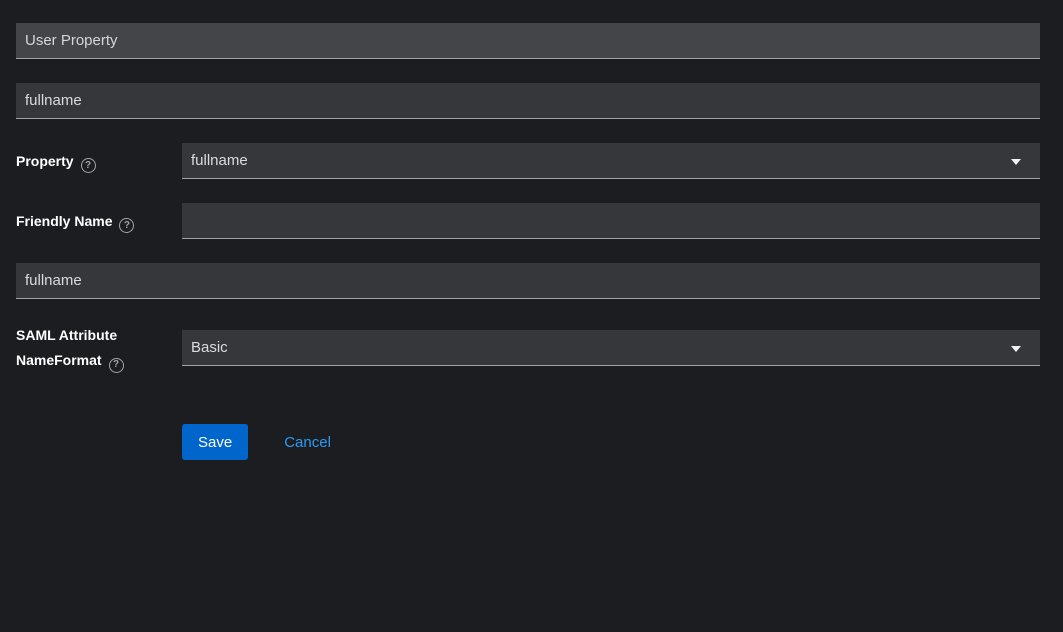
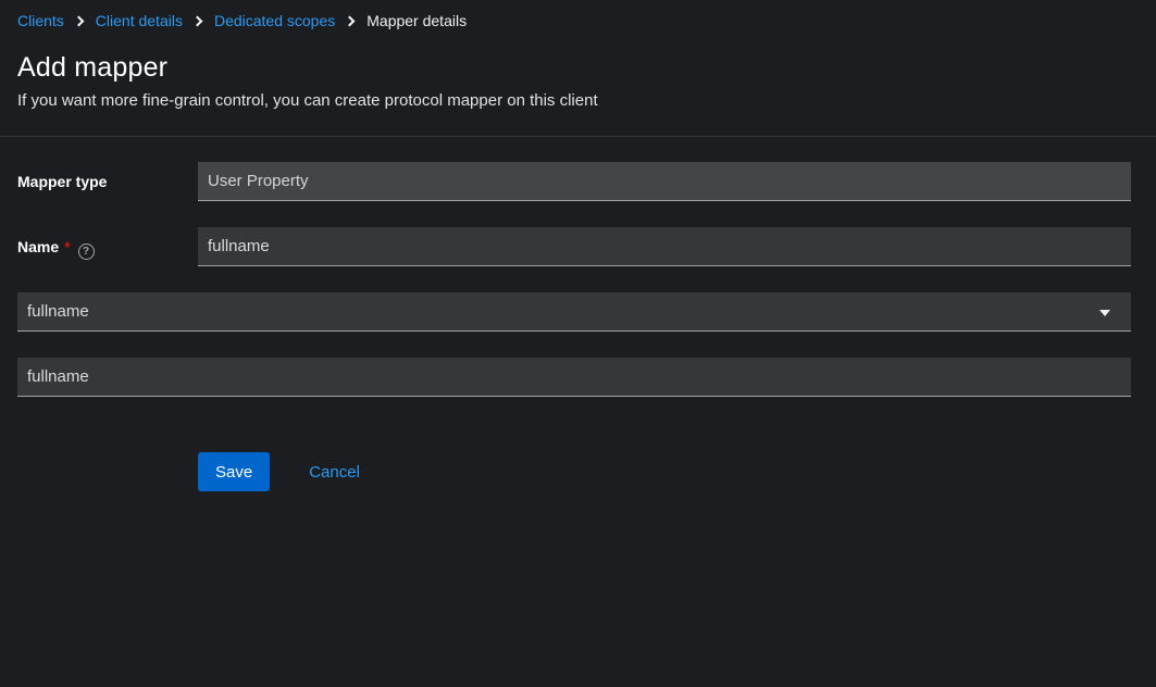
+ Clients
+ Client details
+ Dedicated scopes
+ Mapper details
+ Add mapper
+ If you want more fine-grain control, you can create protocol mapper on this client
+ Mapper type
  User Property
+ Name * ?
  fullname
- Property ?
  fullname
- Friendly Name ?
  fullname
- SAML Attribute NameFormat ?
- Basic
  Save
  Cancel
